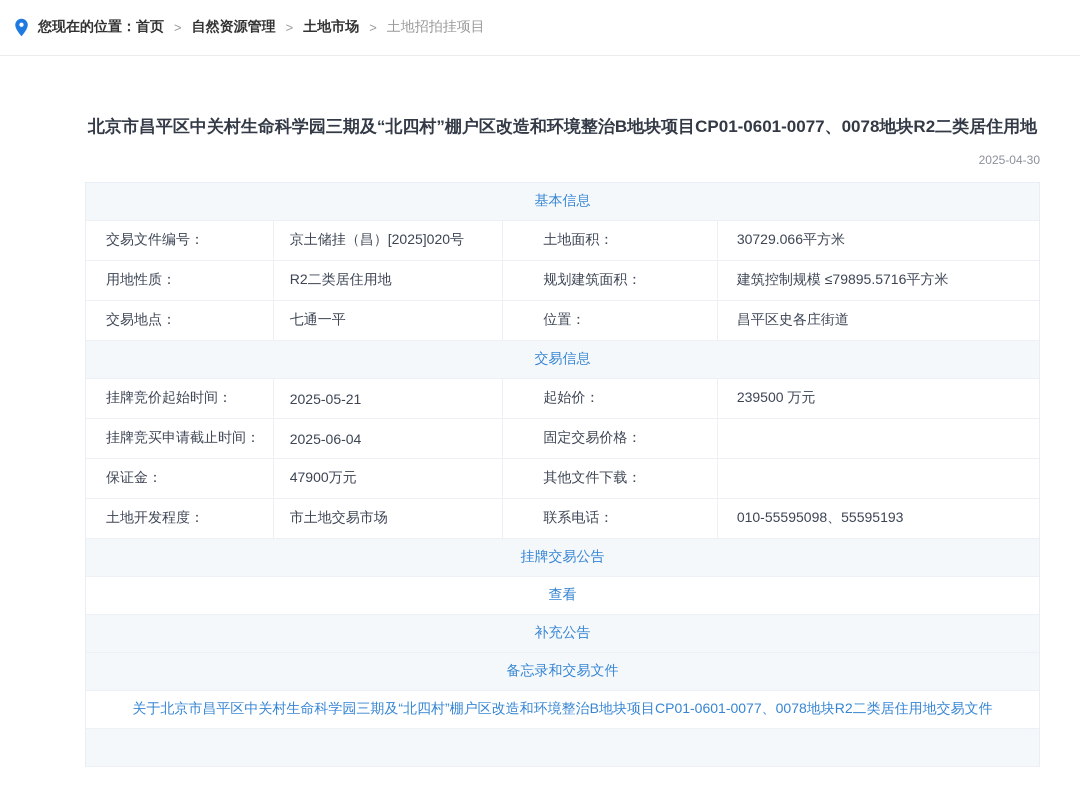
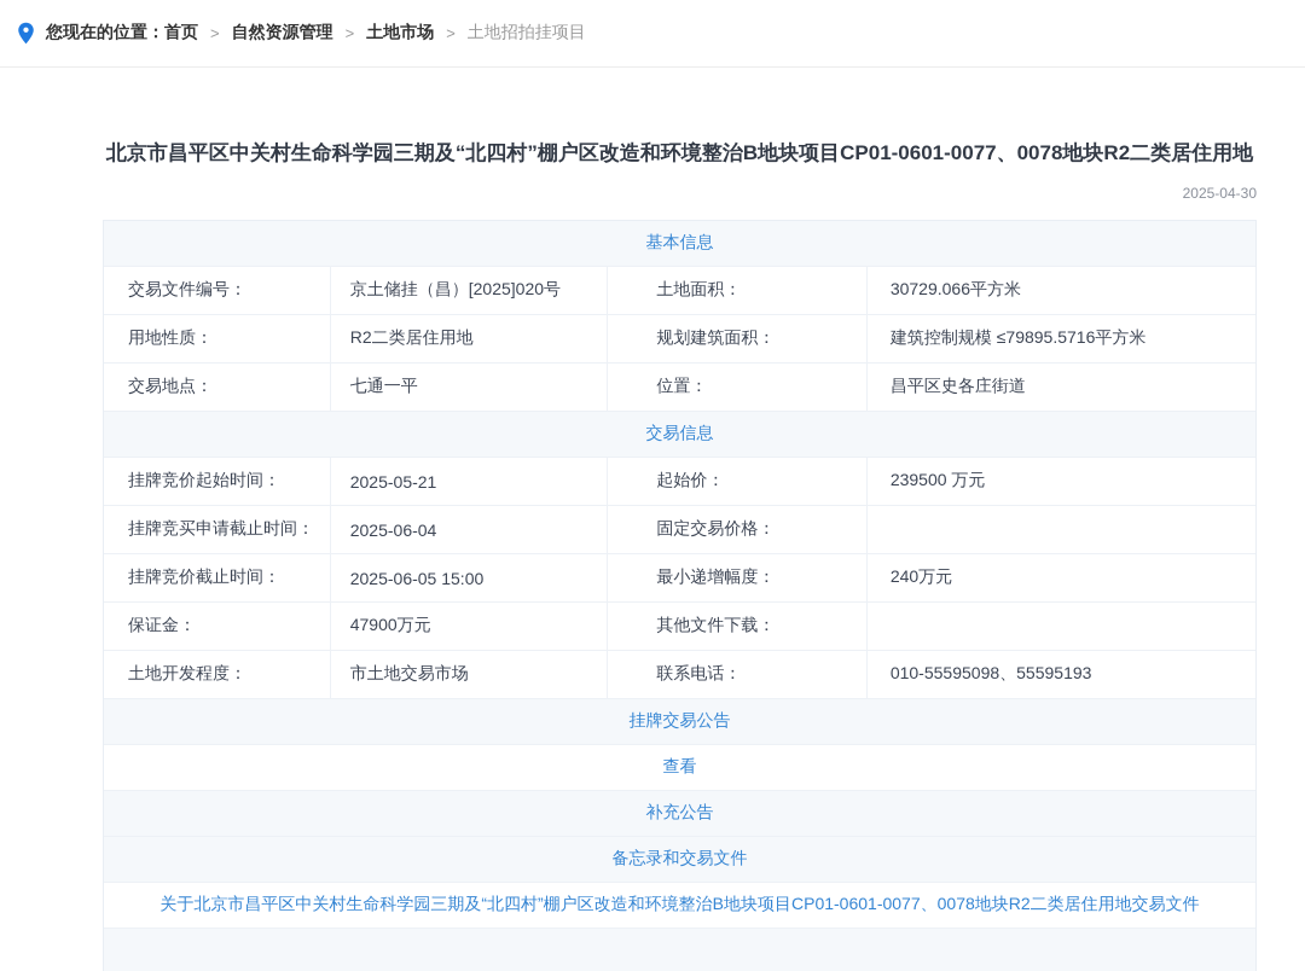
  您现在的位置：
  首页
  >
  自然资源管理
  >
  土地市场
  >
  土地招拍挂项目
  北京市昌平区中关村生命科学园三期及“北四村”棚户区改造和环境整治B地块项目CP01-0601-0077、0078地块R2二类居住用地
  2025-04-30
  基本信息
  交易文件编号：
  京土储挂（昌）[2025]020号
  土地面积：
  30729.066平方米
  用地性质：
  R2二类居住用地
  规划建筑面积：
  建筑控制规模 ≤79895.5716平方米
  交易地点：
  七通一平
  位置：
  昌平区史各庄街道
  交易信息
  挂牌竞价起始时间：
  2025-05-21
  起始价：
  239500 万元
  挂牌竞买申请截止时间：
  2025-06-04
  固定交易价格：
+ 挂牌竞价截止时间：
+ 2025-06-05 15:00
+ 最小递增幅度：
+ 240万元
  保证金：
  47900万元
  其他文件下载：
  土地开发程度：
  市土地交易市场
  联系电话：
  010-55595098、55595193
  挂牌交易公告
  查看
  补充公告
  备忘录和交易文件
  关于北京市昌平区中关村生命科学园三期及“北四村”棚户区改造和环境整治B地块项目CP01-0601-0077、0078地块R2二类居住用地交易文件
